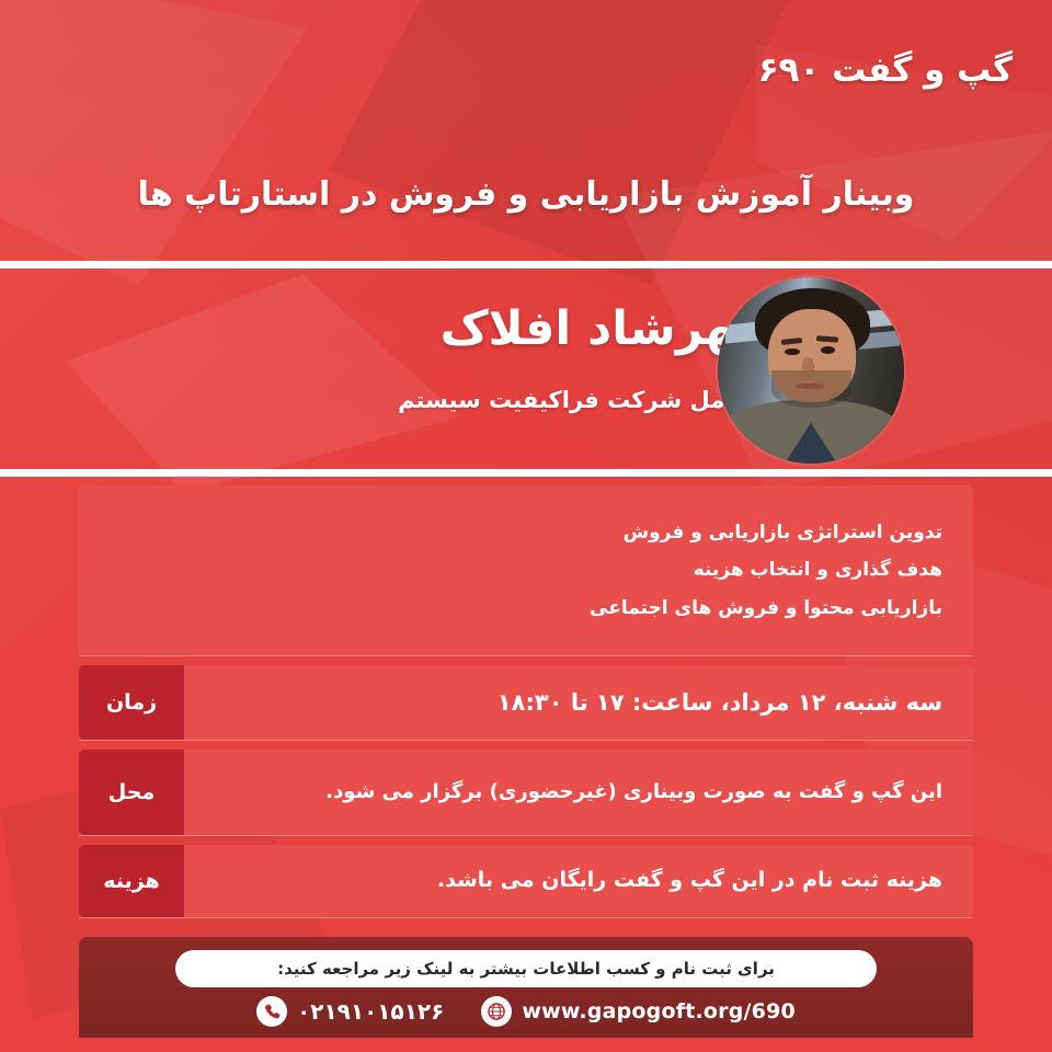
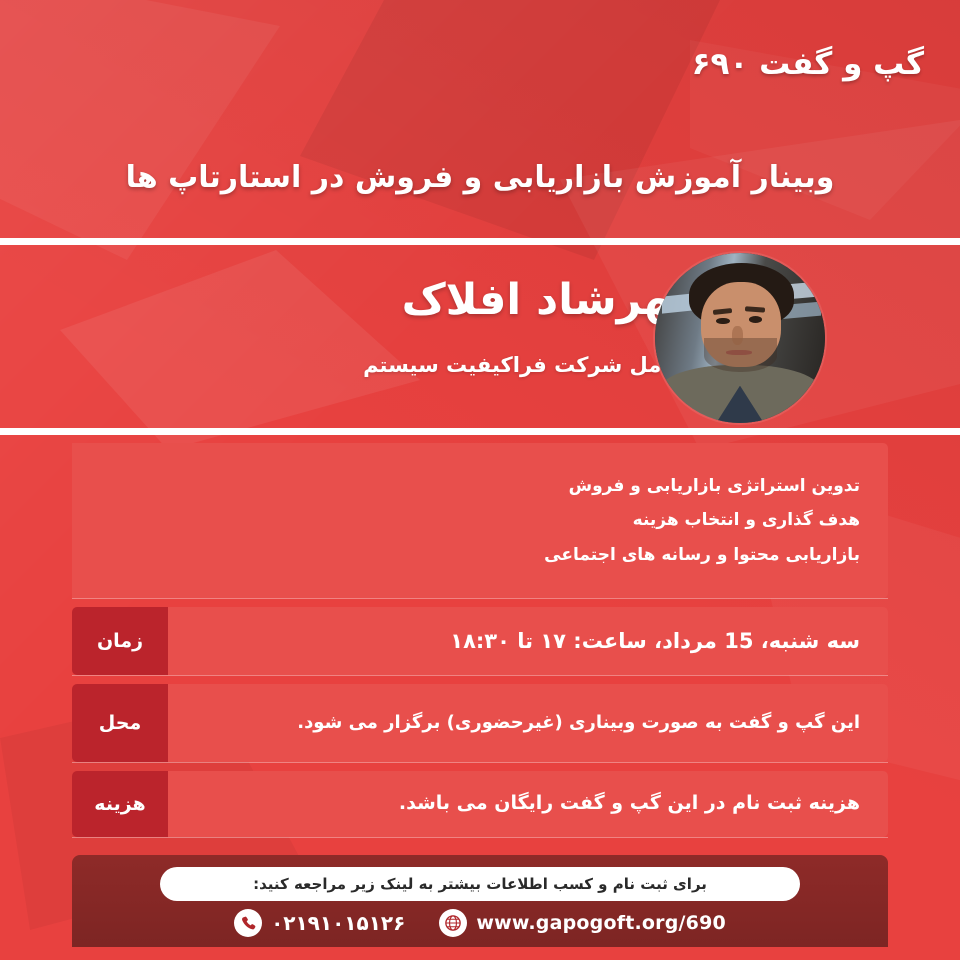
  گپ و گفت ۶۹۰
  وبینار آموزش بازاریابی و فروش در استارتاپ ها
  رشاد افلاک
  ل شرکت فراکیفیت سیستم
  تدوین استراتژی بازاریابی و فروش
  هدف گذاری و انتخاب هزینه
- بازاریابی محتوا و فروش های اجتماعی
+ بازاریابی محتوا و رسانه های اجتماعی
  زمان
- سه شنبه، ۱۲ مرداد، ساعت: ۱۷ تا ۱۸:۳۰
+ سه شنبه، 15 مرداد، ساعت: ۱۷ تا ۱۸:۳۰
  محل
  این گپ و گفت به صورت وبیناری (غیرحضوری) برگزار می شود.
  هزینه
  هزینه ثبت نام در این گپ و گفت رایگان می باشد.
  برای ثبت نام و کسب اطلاعات بیشتر به لینک زیر مراجعه کنید:
  ۰۲۱۹۱۰۱۵۱۲۶
  www.gapogoft.org/690
